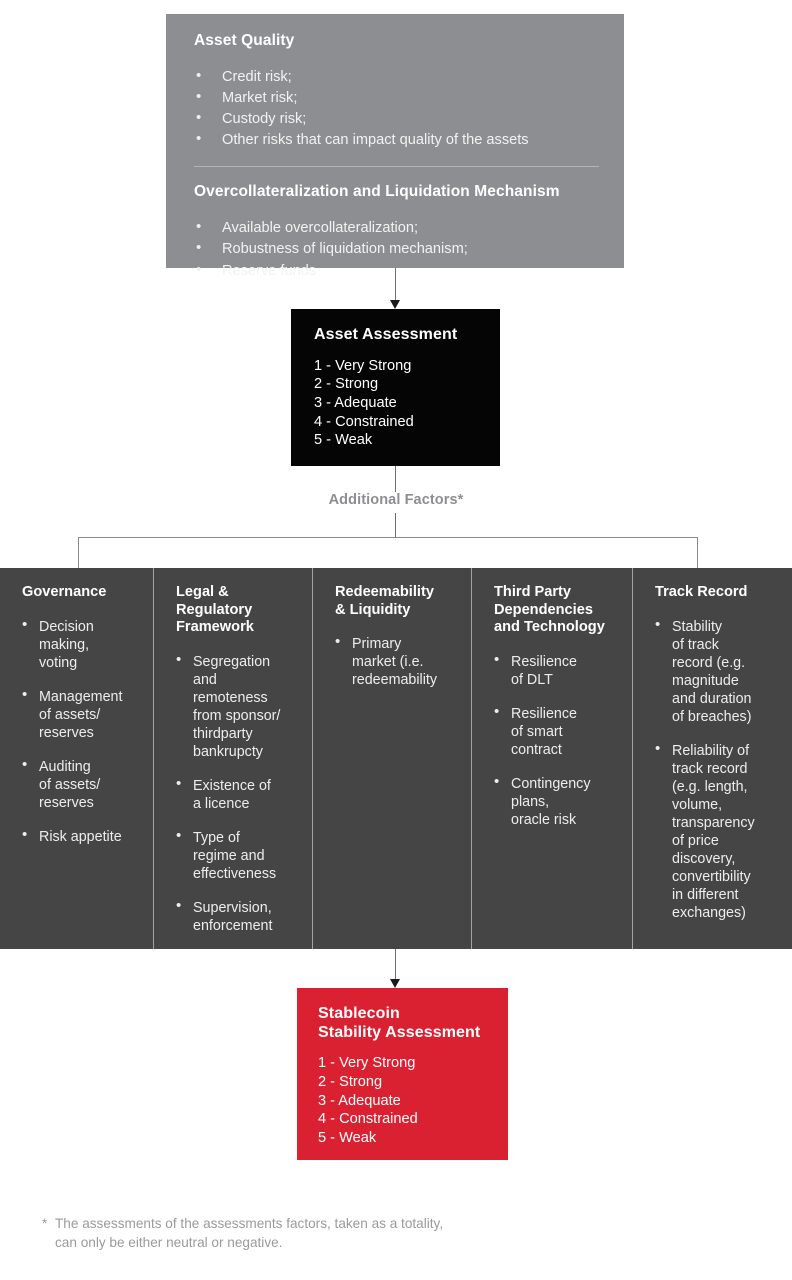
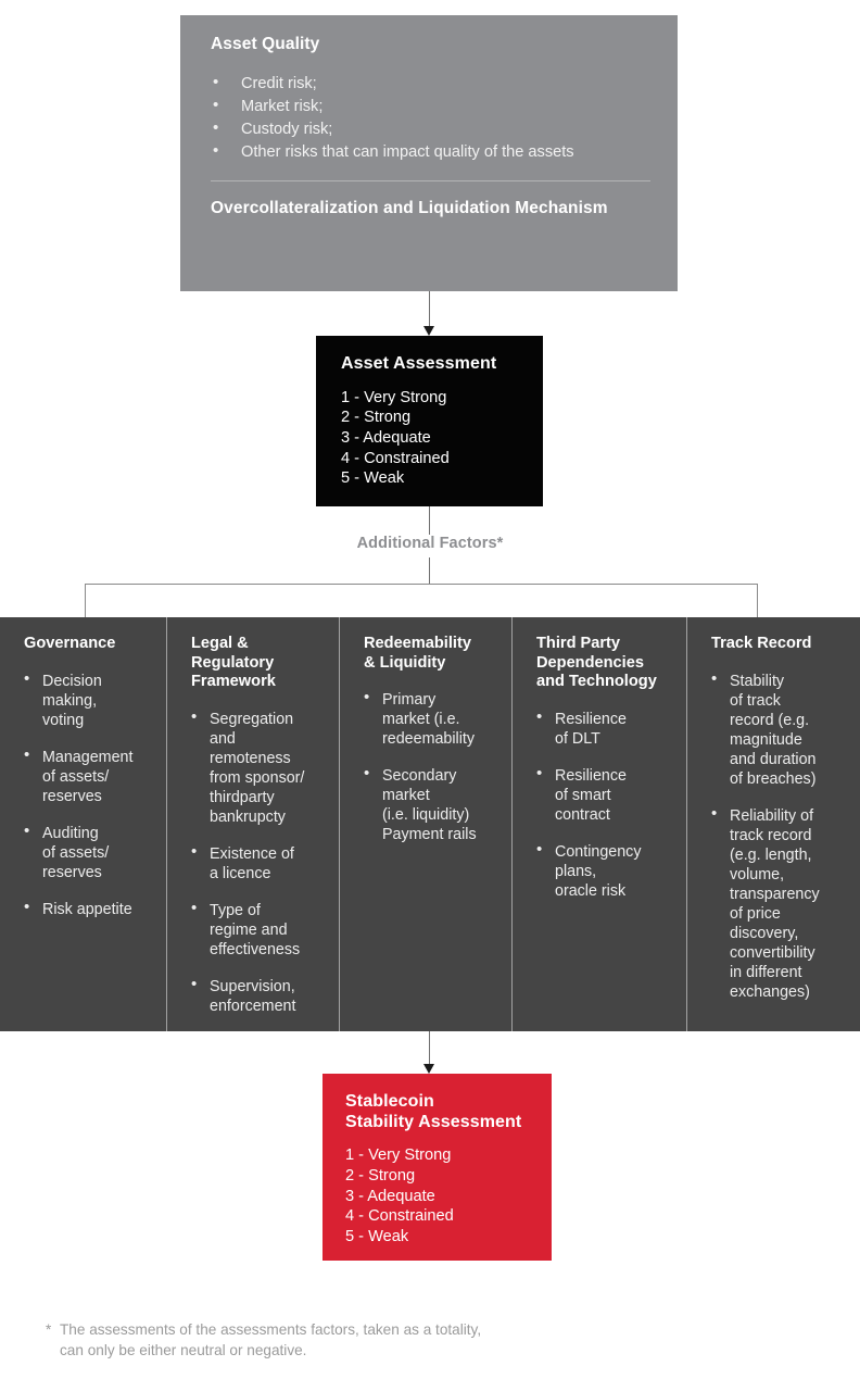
  Asset Quality
  Credit risk;
  Market risk;
  Custody risk;
  Other risks that can impact quality of the assets
  Overcollateralization and Liquidation Mechanism
- Available overcollateralization;
- Robustness of liquidation mechanism;
- Reserve funds
  Asset Assessment
  1 - Very Strong
  2 - Strong
  3 - Adequate
  4 - Constrained
  5 - Weak
  Additional Factors*
  Governance
  Decision
  making,
  voting
  Management
  of assets/
  reserves
  Auditing
  of assets/
  reserves
  Risk appetite
  Legal &
  Regulatory
  Framework
  Segregation
  and
  remoteness
  from sponsor/
  thirdparty
  bankrupcty
  Existence of
  a licence
  Type of
  regime and
  effectiveness
  Supervision,
  enforcement
  Redeemability
  & Liquidity
  Primary
  market (i.e.
  redeemability
+ Secondary
+ market
+ (i.e. liquidity)
+ Payment rails
  Third Party
  Dependencies
  and Technology
  Resilience
  of DLT
  Resilience
  of smart
  contract
  Contingency
  plans,
  oracle risk
  Track Record
  Stability
  of track
  record (e.g.
  magnitude
  and duration
  of breaches)
  Reliability of
  track record
  (e.g. length,
  volume,
  transparency
  of price
  discovery,
  convertibility
  in different
  exchanges)
  Stablecoin
  Stability Assessment
  1 - Very Strong
  2 - Strong
  3 - Adequate
  4 - Constrained
  5 - Weak
  *
  The assessments of the assessments factors, taken as a totality, can only be either neutral or negative.
